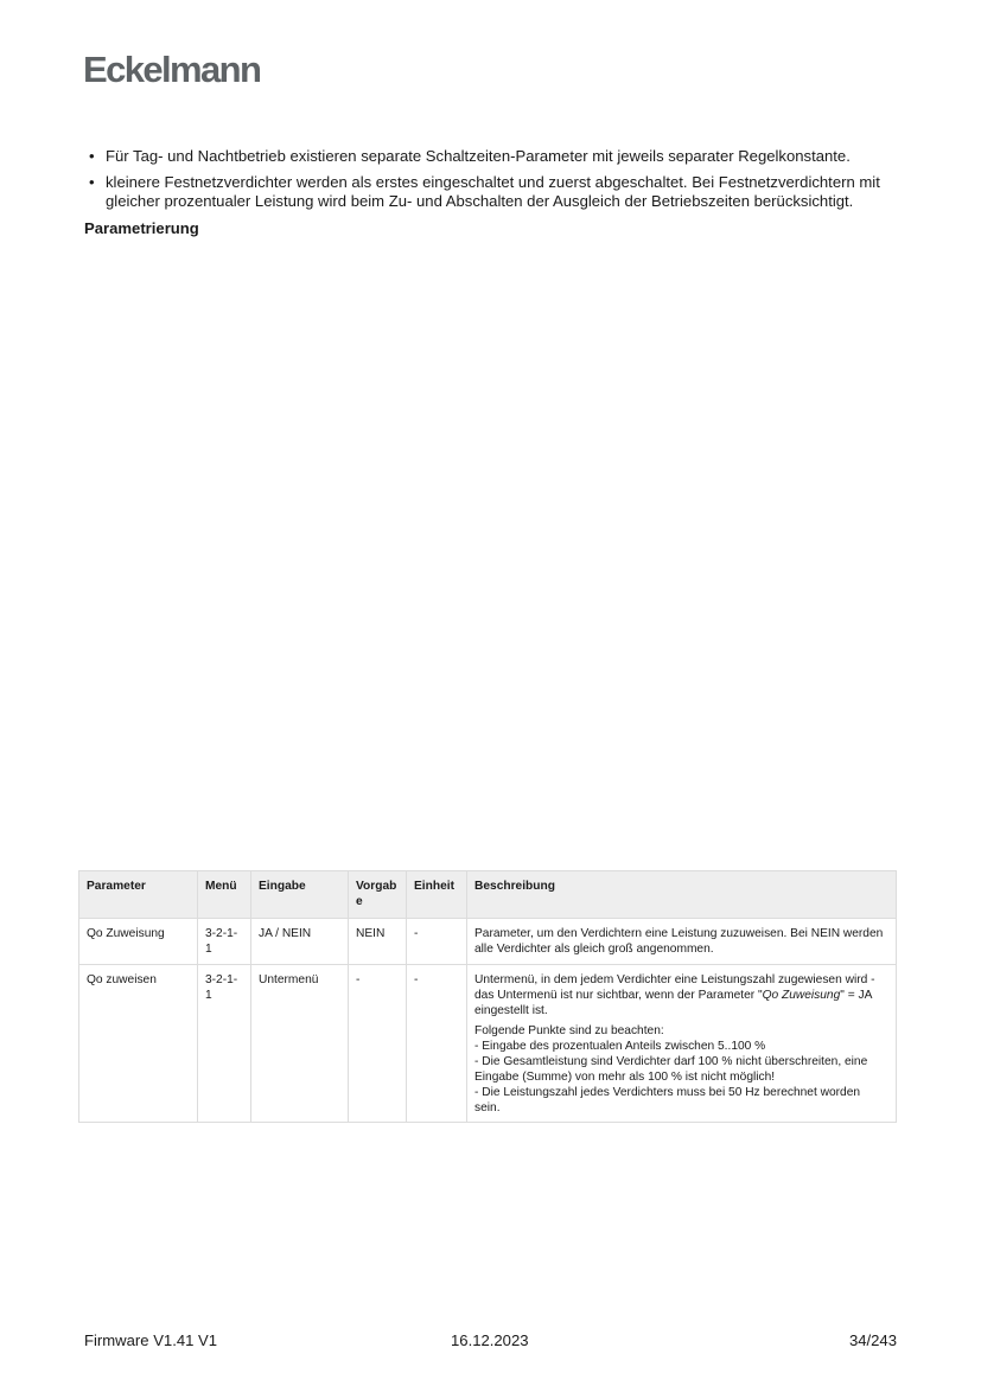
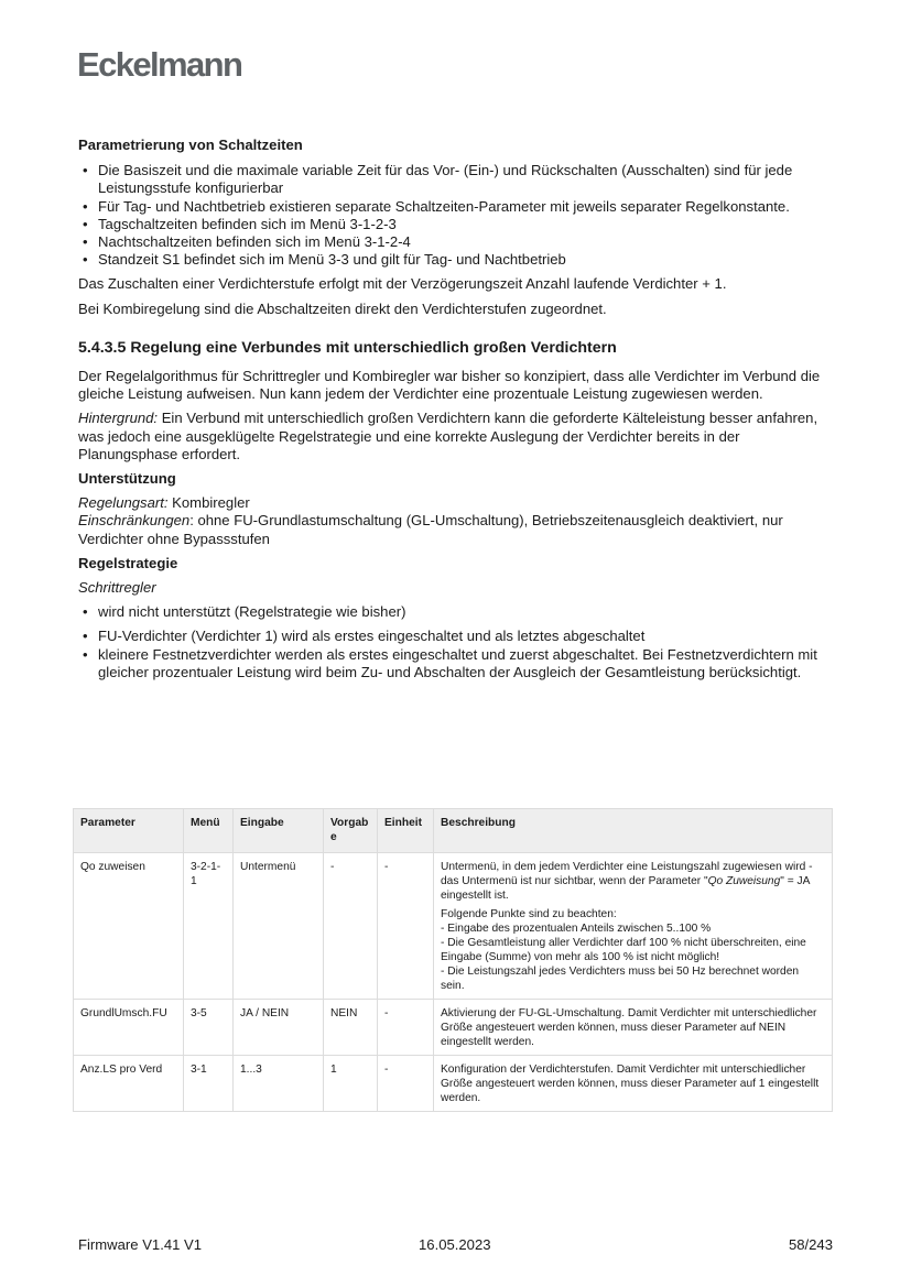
  Eckelmann
+ Parametrierung von Schaltzeiten
+ Die Basiszeit und die maximale variable Zeit für das Vor- (Ein-) und Rückschalten (Ausschalten) sind für jede Leistungsstufe konfigurierbar
  Für Tag- und Nachtbetrieb existieren separate Schaltzeiten-Parameter mit jeweils separater Regelkonstante.
+ Tagschaltzeiten befinden sich im Menü 3-1-2-3
+ Nachtschaltzeiten befinden sich im Menü 3-1-2-4
+ Standzeit S1 befindet sich im Menü 3-3 und gilt für Tag- und Nachtbetrieb
+ Das Zuschalten einer Verdichterstufe erfolgt mit der Verzögerungszeit Anzahl laufende Verdichter + 1.
+ Bei Kombiregelung sind die Abschaltzeiten direkt den Verdichterstufen zugeordnet.
+ 5.4.3.5 Regelung eine Verbundes mit unterschiedlich großen Verdichtern
+ Der Regelalgorithmus für Schrittregler und Kombiregler war bisher so konzipiert, dass alle Verdichter im Verbund die gleiche Leistung aufweisen. Nun kann jedem der Verdichter eine prozentuale Leistung zugewiesen werden.
+ Hintergrund: Ein Verbund mit unterschiedlich großen Verdichtern kann die geforderte Kälteleistung besser anfahren, was jedoch eine ausgeklügelte Regelstrategie und eine korrekte Auslegung der Verdichter bereits in der Planungsphase erfordert.
+ Unterstützung
+ Regelungsart: Kombiregler
+ Einschränkungen: ohne FU-Grundlastumschaltung (GL-Umschaltung), Betriebszeitenausgleich deaktiviert, nur Verdichter ohne Bypassstufen
+ Regelstrategie
+ Schrittregler
+ wird nicht unterstützt (Regelstrategie wie bisher)
+ FU-Verdichter (Verdichter 1) wird als erstes eingeschaltet und als letztes abgeschaltet
- kleinere Festnetzverdichter werden als erstes eingeschaltet und zuerst abgeschaltet. Bei Festnetzverdichtern mit gleicher prozentualer Leistung wird beim Zu- und Abschalten der Ausgleich der Betriebszeiten berücksichtigt.
+ kleinere Festnetzverdichter werden als erstes eingeschaltet und zuerst abgeschaltet. Bei Festnetzverdichtern mit gleicher prozentualer Leistung wird beim Zu- und Abschalten der Ausgleich der Gesamtleistung berücksichtigt.
- Parametrierung
  Parameter	Menü	Eingabe	Vorgab e	Einheit	Beschreibung
- Qo Zuweisung	3-2-1-1	JA / NEIN	NEIN	-	Parameter, um den Verdichtern eine Leistung zuzuweisen. Bei NEIN werden alle Verdichter als gleich groß angenommen.
- Qo zuweisen	3-2-1-1	Untermenü	-	-	Untermenü, in dem jedem Verdichter eine Leistungszahl zugewiesen wird - das Untermenü ist nur sichtbar, wenn der Parameter "Qo Zuweisung" = JA eingestellt ist. Folgende Punkte sind zu beachten: - Eingabe des prozentualen Anteils zwischen 5..100 % - Die Gesamtleistung sind Verdichter darf 100 % nicht überschreiten, eine Eingabe (Summe) von mehr als 100 % ist nicht möglich! - Die Leistungszahl jedes Verdichters muss bei 50 Hz berechnet worden sein.
+ Qo zuweisen	3-2-1-1	Untermenü	-	-	Untermenü, in dem jedem Verdichter eine Leistungszahl zugewiesen wird - das Untermenü ist nur sichtbar, wenn der Parameter "Qo Zuweisung" = JA eingestellt ist. Folgende Punkte sind zu beachten: - Eingabe des prozentualen Anteils zwischen 5..100 % - Die Gesamtleistung aller Verdichter darf 100 % nicht überschreiten, eine Eingabe (Summe) von mehr als 100 % ist nicht möglich! - Die Leistungszahl jedes Verdichters muss bei 50 Hz berechnet worden sein.
+ GrundlUmsch.FU	3-5	JA / NEIN	NEIN	-	Aktivierung der FU-GL-Umschaltung. Damit Verdichter mit unterschiedlicher Größe angesteuert werden können, muss dieser Parameter auf NEIN eingestellt werden.
+ Anz.LS pro Verd	3-1	1...3	1	-	Konfiguration der Verdichterstufen. Damit Verdichter mit unterschiedlicher Größe angesteuert werden können, muss dieser Parameter auf 1 eingestellt werden.
  Firmware V1.41 V1
- 16.12.2023
+ 16.05.2023
- 34/243
+ 58/243
